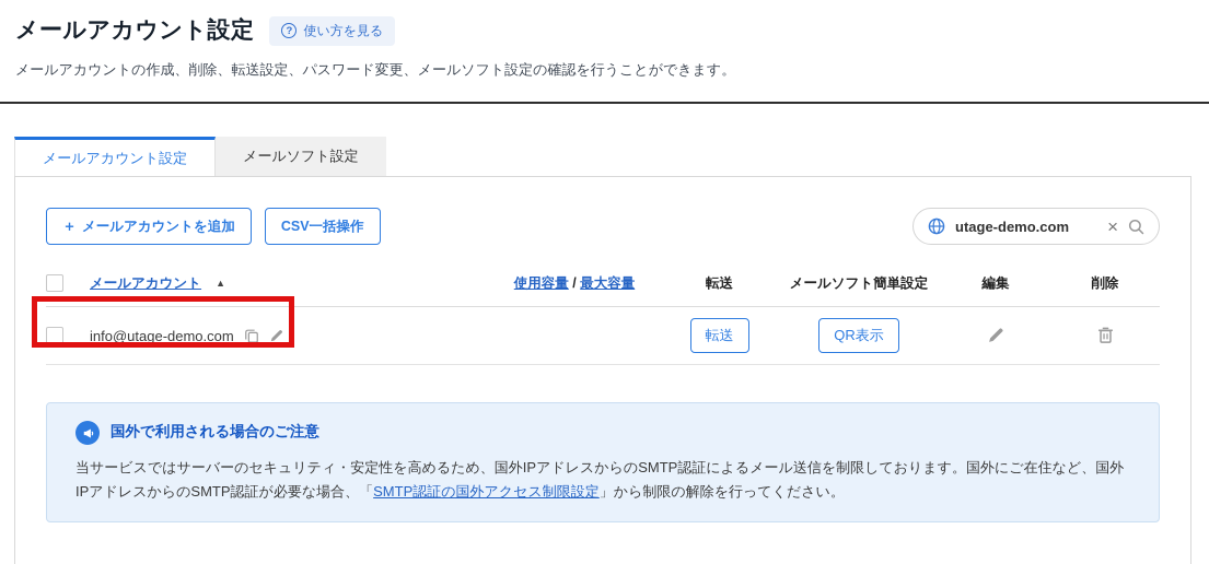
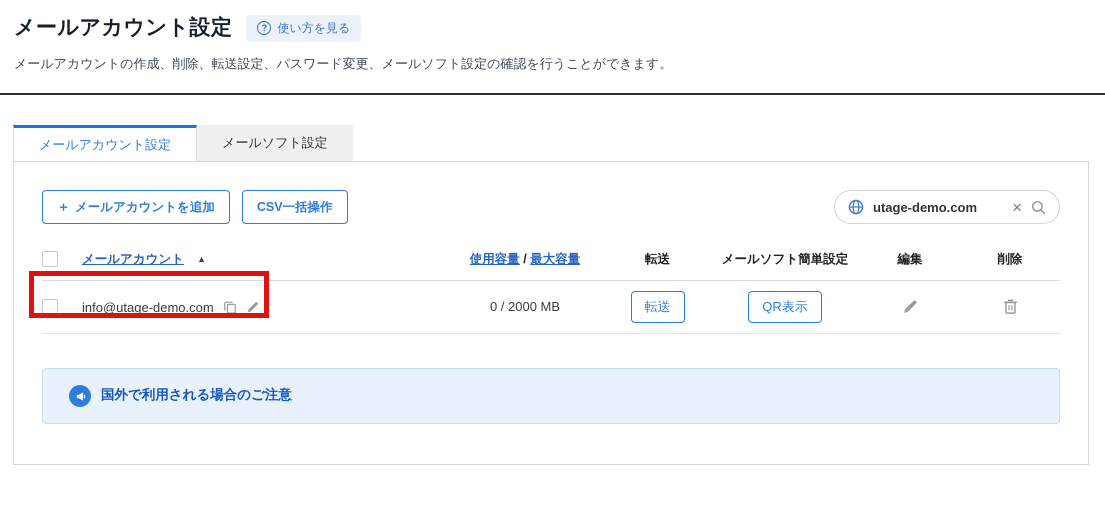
  メールアカウント設定
  ?
  使い方を見る
  メールアカウントの作成、削除、転送設定、パスワード変更、メールソフト設定の確認を行うことができます。
  メールアカウント設定
  メールソフト設定
  ＋
  メールアカウントを追加
  CSV一括操作
  utage-demo.com
  ×
  メールアカウント
  ▲
  使用容量 / 最大容量
  転送
  メールソフト簡単設定
  編集
  削除
  info@utage-demo.com
+ 0 / 2000 MB
  転送
  QR表示
  国外で利用される場合のご注意
- 当サービスではサーバーのセキュリティ・安定性を高めるため、国外IPアドレスからのSMTP認証によるメール送信を制限しております。国外にご在住など、国外IPアドレスからのSMTP認証が必要な場合、「SMTP認証の国外アクセス制限設定」から制限の解除を行ってください。
